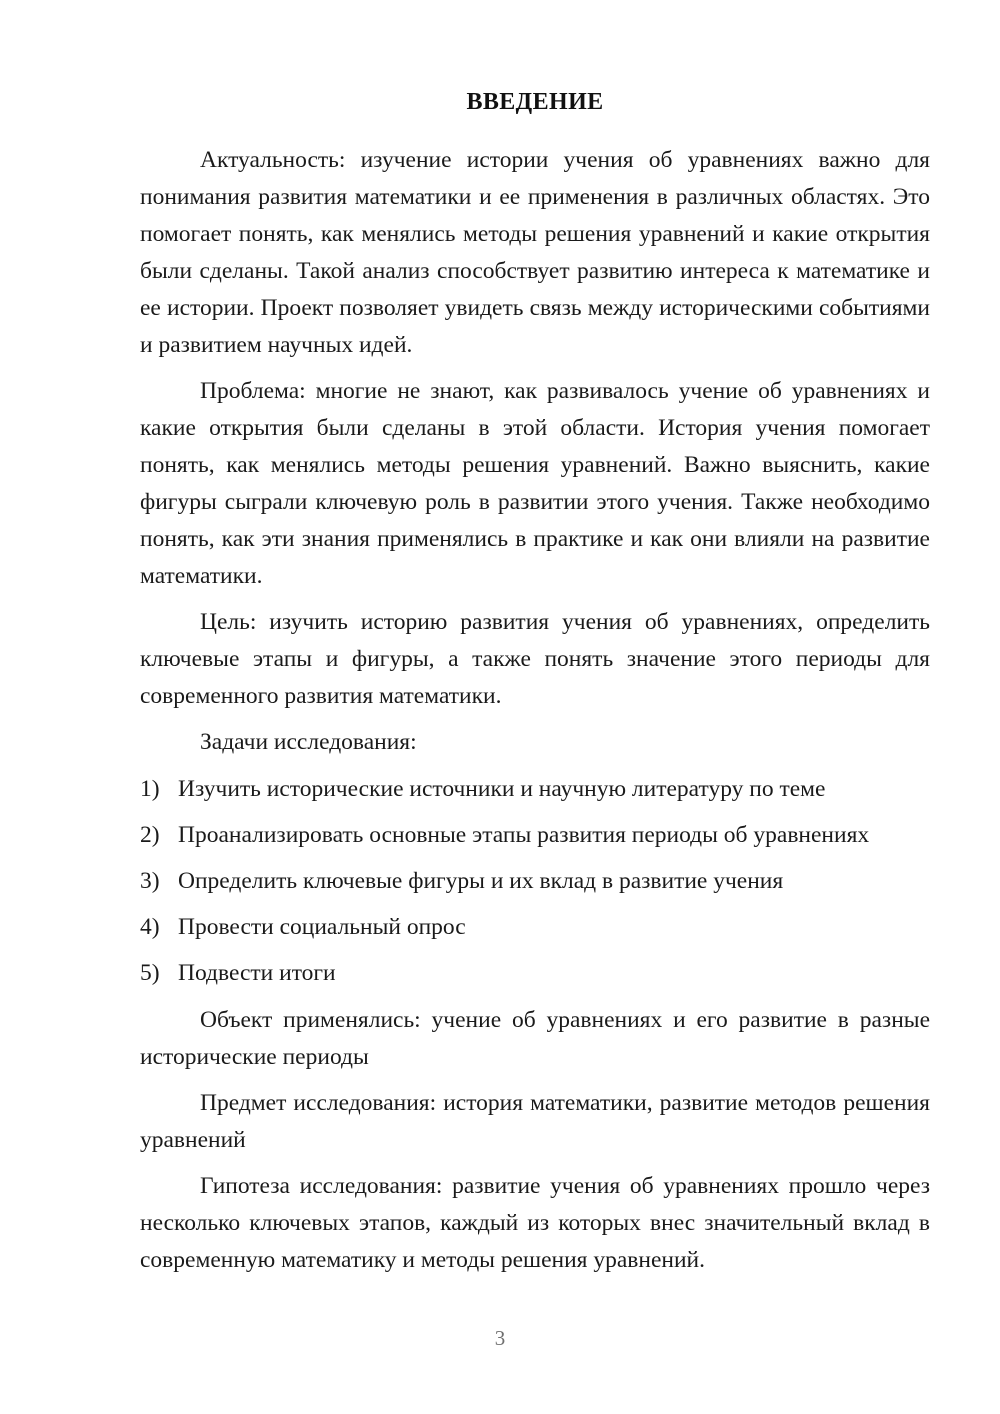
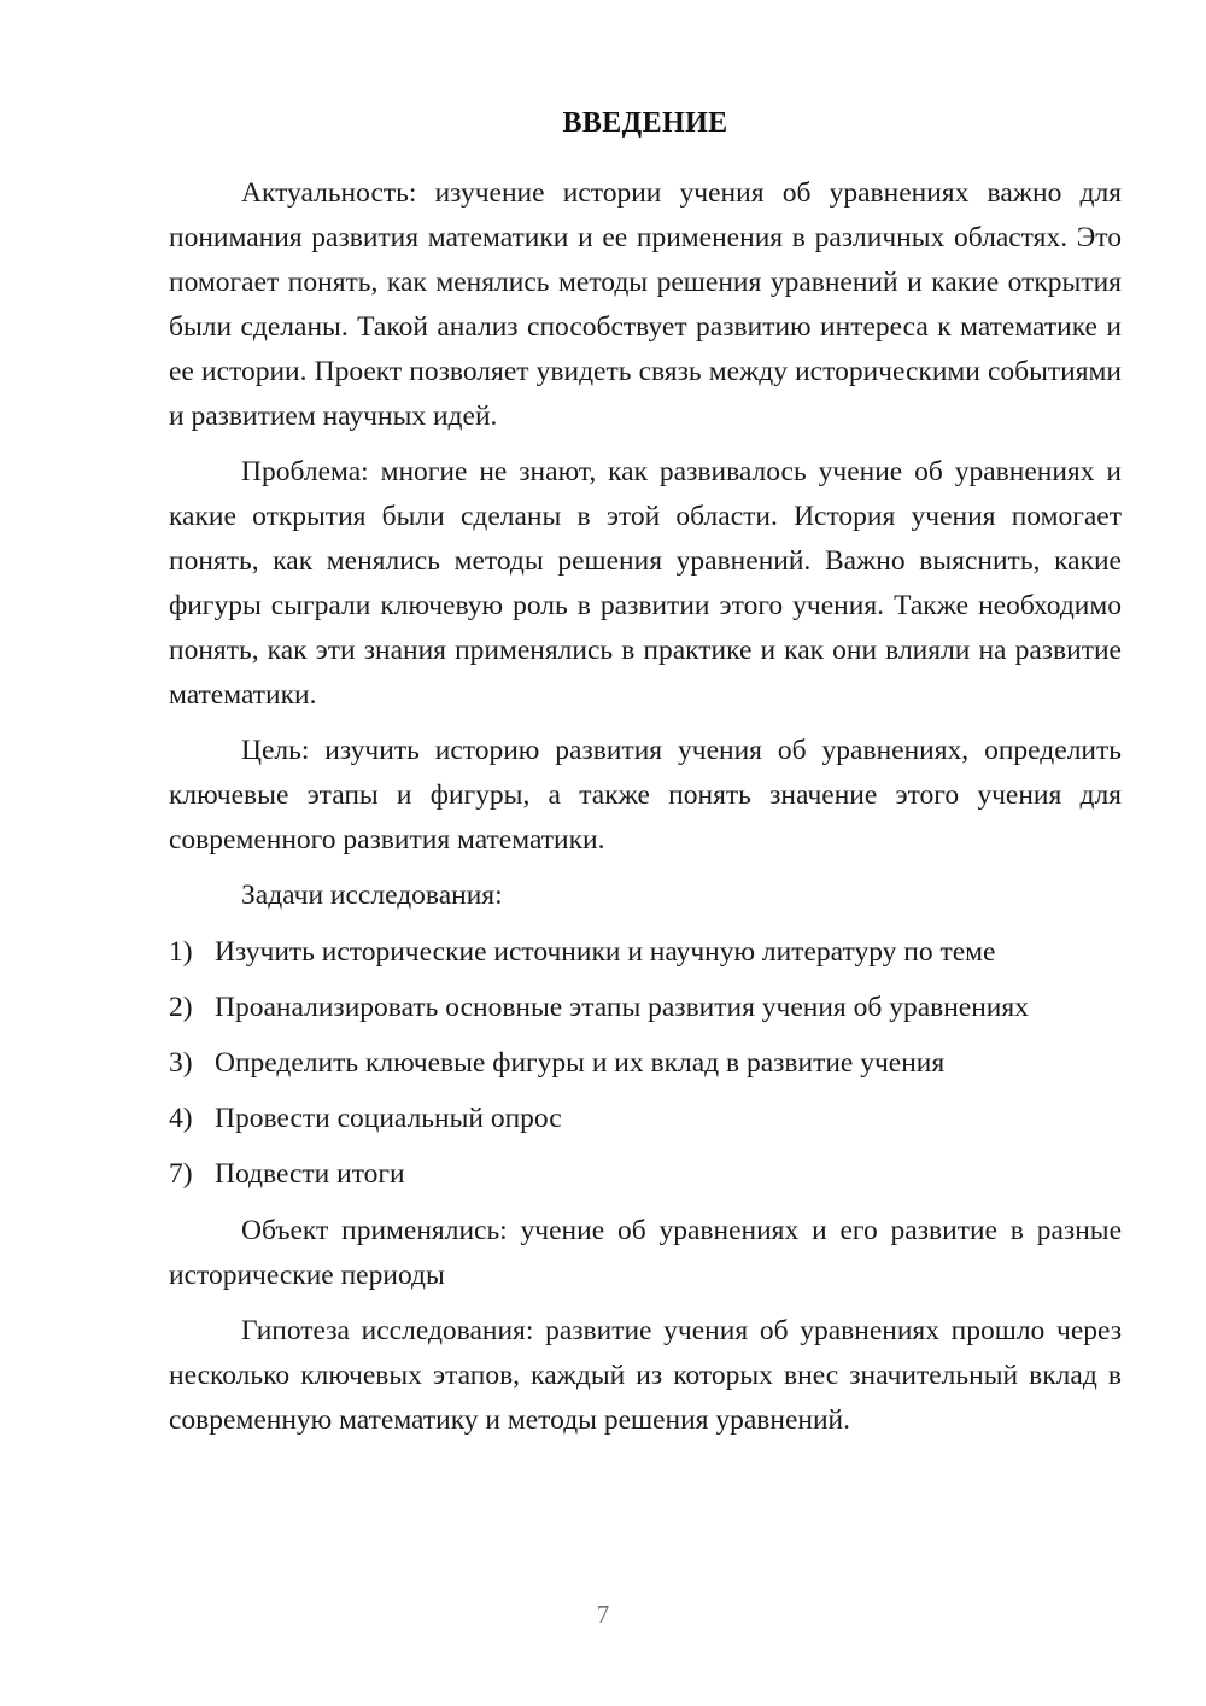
  ВВЕДЕНИЕ
  Актуальность: изучение истории учения об уравнениях важно для понимания развития математики и ее применения в различных областях. Это помогает понять, как менялись методы решения уравнений и какие открытия были сделаны. Такой анализ способствует развитию интереса к математике и ее истории. Проект позволяет увидеть связь между историческими событиями и развитием научных идей.
  Проблема: многие не знают, как развивалось учение об уравнениях и какие открытия были сделаны в этой области. История учения помогает понять, как менялись методы решения уравнений. Важно выяснить, какие фигуры сыграли ключевую роль в развитии этого учения. Также необходимо понять, как эти знания применялись в практике и как они влияли на развитие математики.
- Цель: изучить историю развития учения об уравнениях, определить ключевые этапы и фигуры, а также понять значение этого периоды для современного развития математики.
+ Цель: изучить историю развития учения об уравнениях, определить ключевые этапы и фигуры, а также понять значение этого учения для современного развития математики.
  Задачи исследования:
  1)
  Изучить исторические источники и научную литературу по теме
  2)
- Проанализировать основные этапы развития периоды об уравнениях
+ Проанализировать основные этапы развития учения об уравнениях
  3)
  Определить ключевые фигуры и их вклад в развитие учения
  4)
  Провести социальный опрос
- 5)
+ 7)
  Подвести итоги
  Объект применялись: учение об уравнениях и его развитие в разные исторические периоды
- Предмет исследования: история математики, развитие методов решения уравнений
  Гипотеза исследования: развитие учения об уравнениях прошло через несколько ключевых этапов, каждый из которых внес значительный вклад в современную математику и методы решения уравнений.
- 3
+ 7
